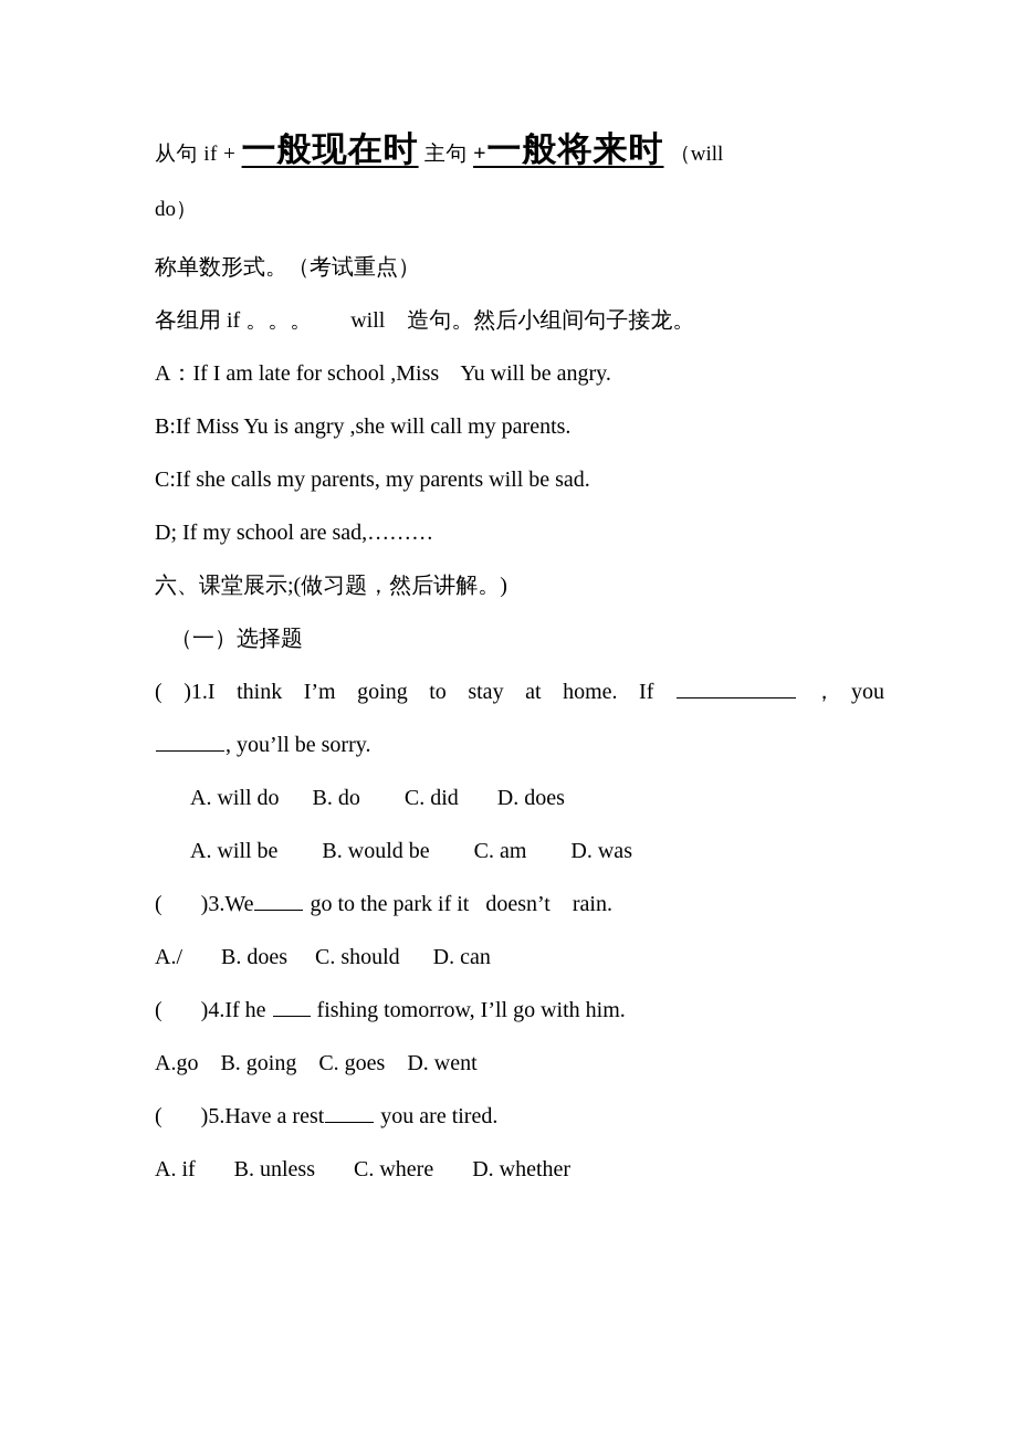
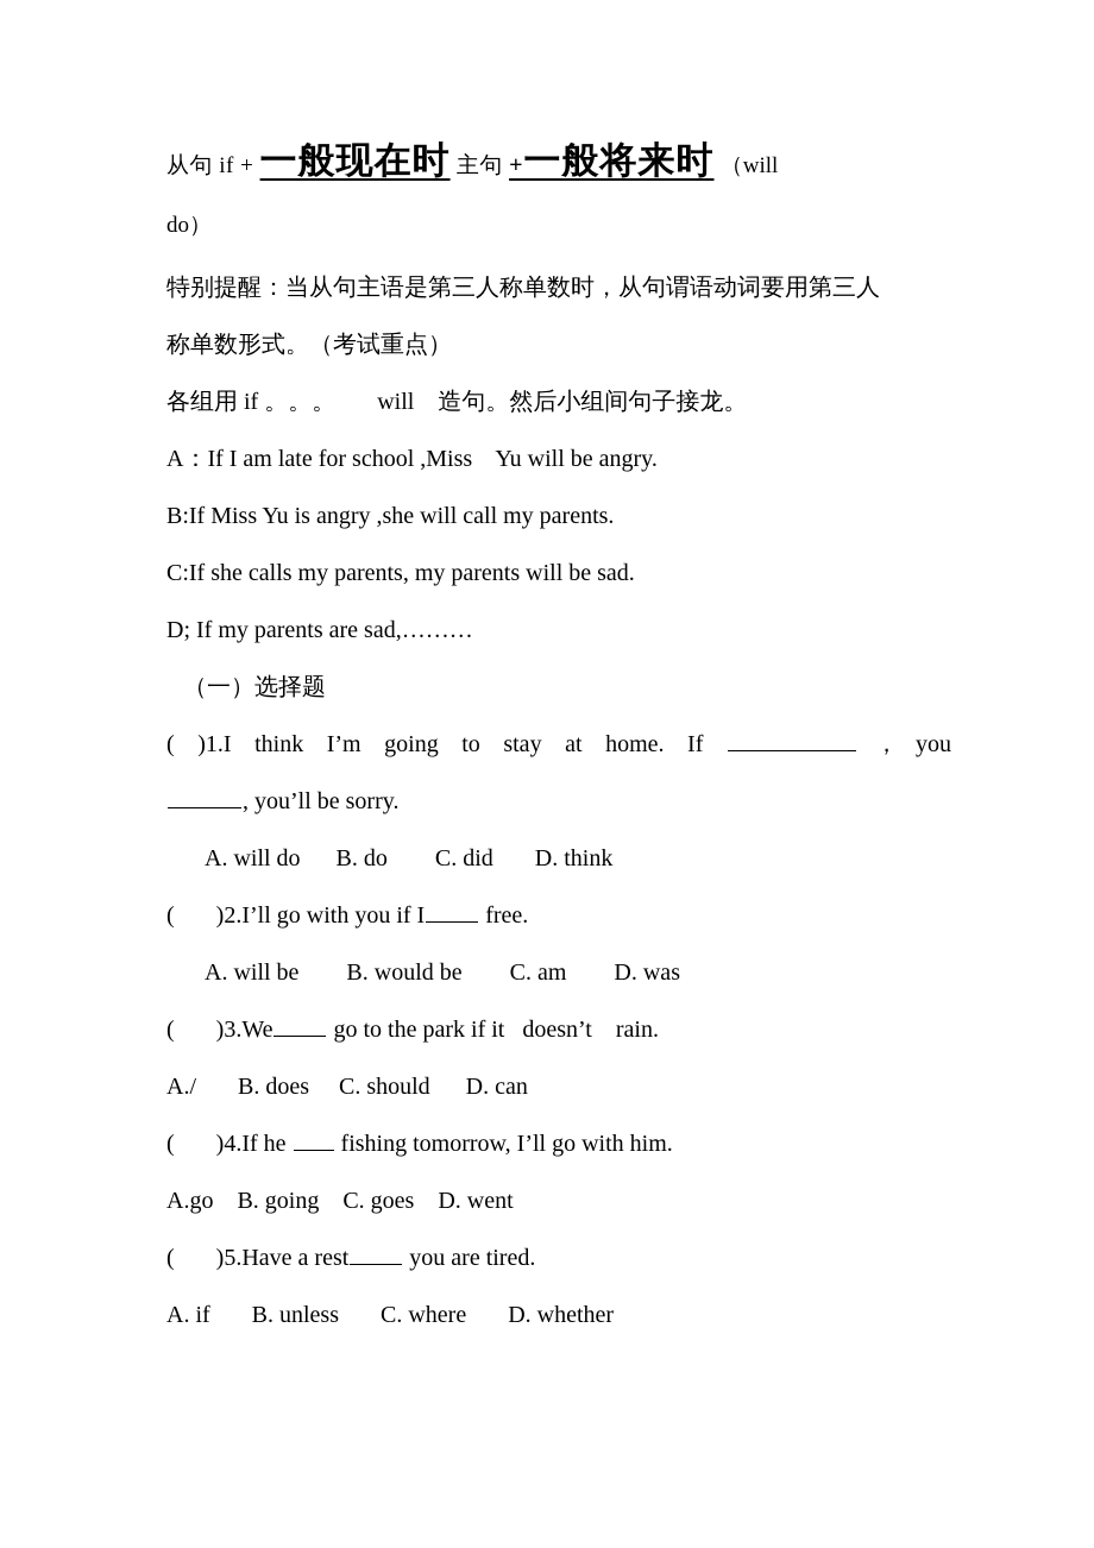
  从句 if + 一般现在时 主句 +一般将来时 （will
  do）
+ 特别提醒：当从句主语是第三人称单数时，从句谓语动词要用第三人
  称单数形式。（考试重点）
  各组用 if 。。。 will 造句。然后小组间句子接龙。
  A：If I am late for school ,Miss Yu will be angry.
  B:If Miss Yu is angry ,she will call my parents.
  C:If she calls my parents, my parents will be sad.
- D; If my school are sad,………
+ D; If my parents are sad,………
- 六、课堂展示;(做习题，然后讲解。)
  （一）选择题
  ( )1.I think I’m going to stay at home. If ，you
  , you’ll be sorry.
- A. will do B. do C. did D. does
+ A. will do B. do C. did D. think
+ ( )2.I’ll go with you if I free.
  A. will be B. would be C. am D. was
  ( )3.We go to the park if it doesn’t rain.
  A./ B. does C. should D. can
  ( )4.If he fishing tomorrow, I’ll go with him.
  A.go B. going C. goes D. went
  ( )5.Have a rest you are tired.
  A. if B. unless C. where D. whether
